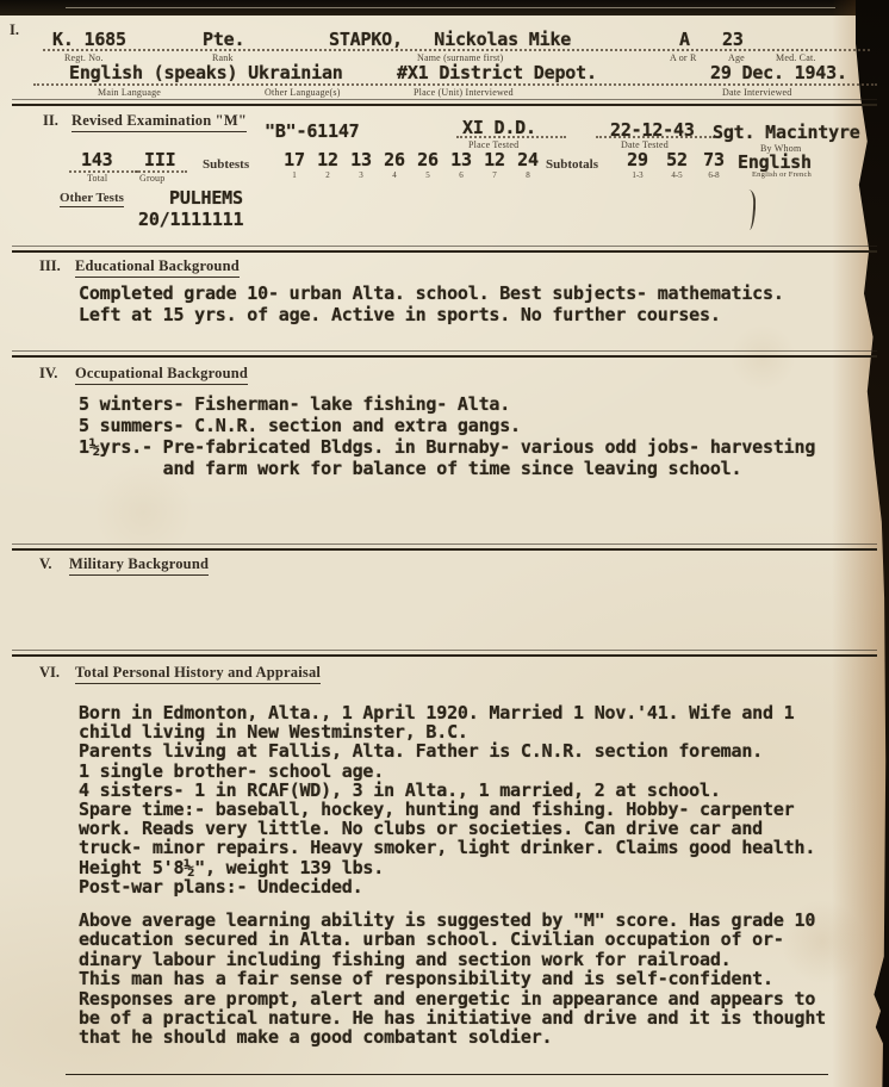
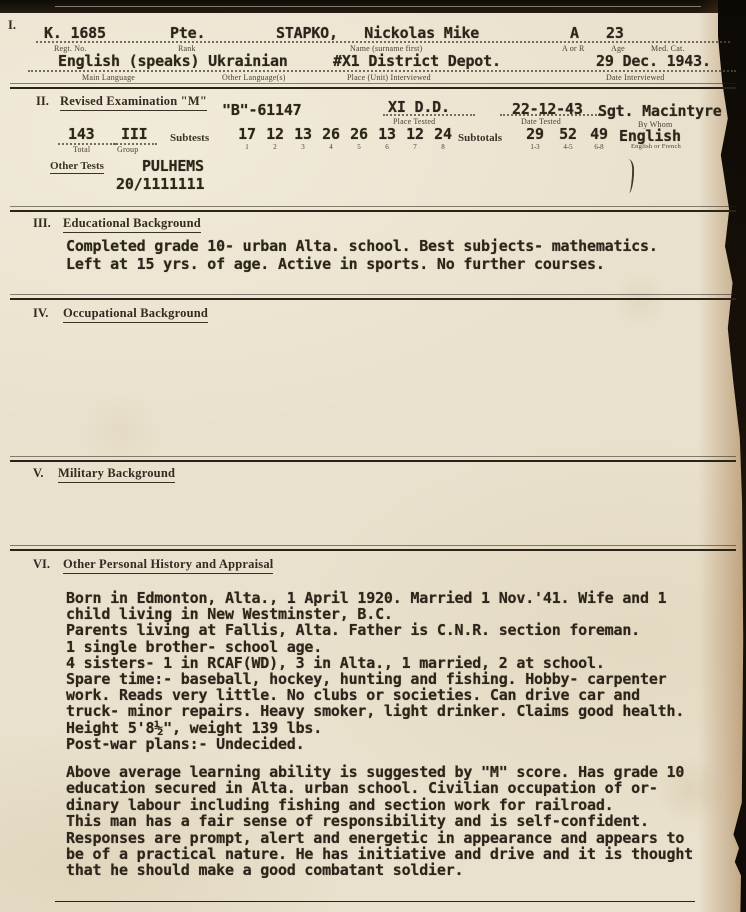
  I.
  K. 1685
  Pte.
  STAPKO, Nickolas Mike
  A
  23
  Regt. No.
  Rank
  Name (surname first)
  A or R
  Age
  Med. Cat.
  English (speaks) Ukrainian
  #X1 District Depot.
  29 Dec. 1943.
  Main Language
  Other Language(s)
  Place (Unit) Interviewed
  Date Interviewed
  II.
  Revised Examination "M"
  "B"-61147
  XI D.D.
  Place Tested
  22-12-43
  Date Tested
  Sgt. Macintyre
  By Whom
  143
  Total
  III
  Group
  Subtests
  17
  1
  12
  2
  13
  3
  26
  4
  26
  5
  13
  6
  12
  7
  24
  8
  Subtotals
  29
  1-3
  52
  4-5
- 73
+ 49
  6-8
  English
  Other Tests
  PULHEMS
  20/1111111
  III.
  Educational Background
  Completed grade 10- urban Alta. school. Best subjects- mathematics.
  Left at 15 yrs. of age. Active in sports. No further courses.
  IV.
  Occupational Background
- 5 winters- Fisherman- lake fishing- Alta.
- 5 summers- C.N.R. section and extra gangs.
- 1½yrs.- Pre-fabricated Bldgs. in Burnaby- various odd jobs- harvesting
- and farm work for balance of time since leaving school.
  V.
  Military Background
  VI.
- Total Personal History and Appraisal
+ Other Personal History and Appraisal
  Born in Edmonton, Alta., 1 April 1920. Married 1 Nov.'41. Wife and 1
  child living in New Westminster, B.C.
  Parents living at Fallis, Alta. Father is C.N.R. section foreman.
  1 single brother- school age.
  4 sisters- 1 in RCAF(WD), 3 in Alta., 1 married, 2 at school.
  Spare time:- baseball, hockey, hunting and fishing. Hobby- carpenter
  work. Reads very little. No clubs or societies. Can drive car and
  truck- minor repairs. Heavy smoker, light drinker. Claims good health.
  Height 5'8½", weight 139 lbs.
  Post-war plans:- Undecided.
  Above average learning ability is suggested by "M" score. Has grade 10
  education secured in Alta. urban school. Civilian occupation of or-
  dinary labour including fishing and section work for railroad.
  This man has a fair sense of responsibility and is self-confident.
  Responses are prompt, alert and energetic in appearance and appears to
  be of a practical nature. He has initiative and drive and it is thought
  that he should make a good combatant soldier.
